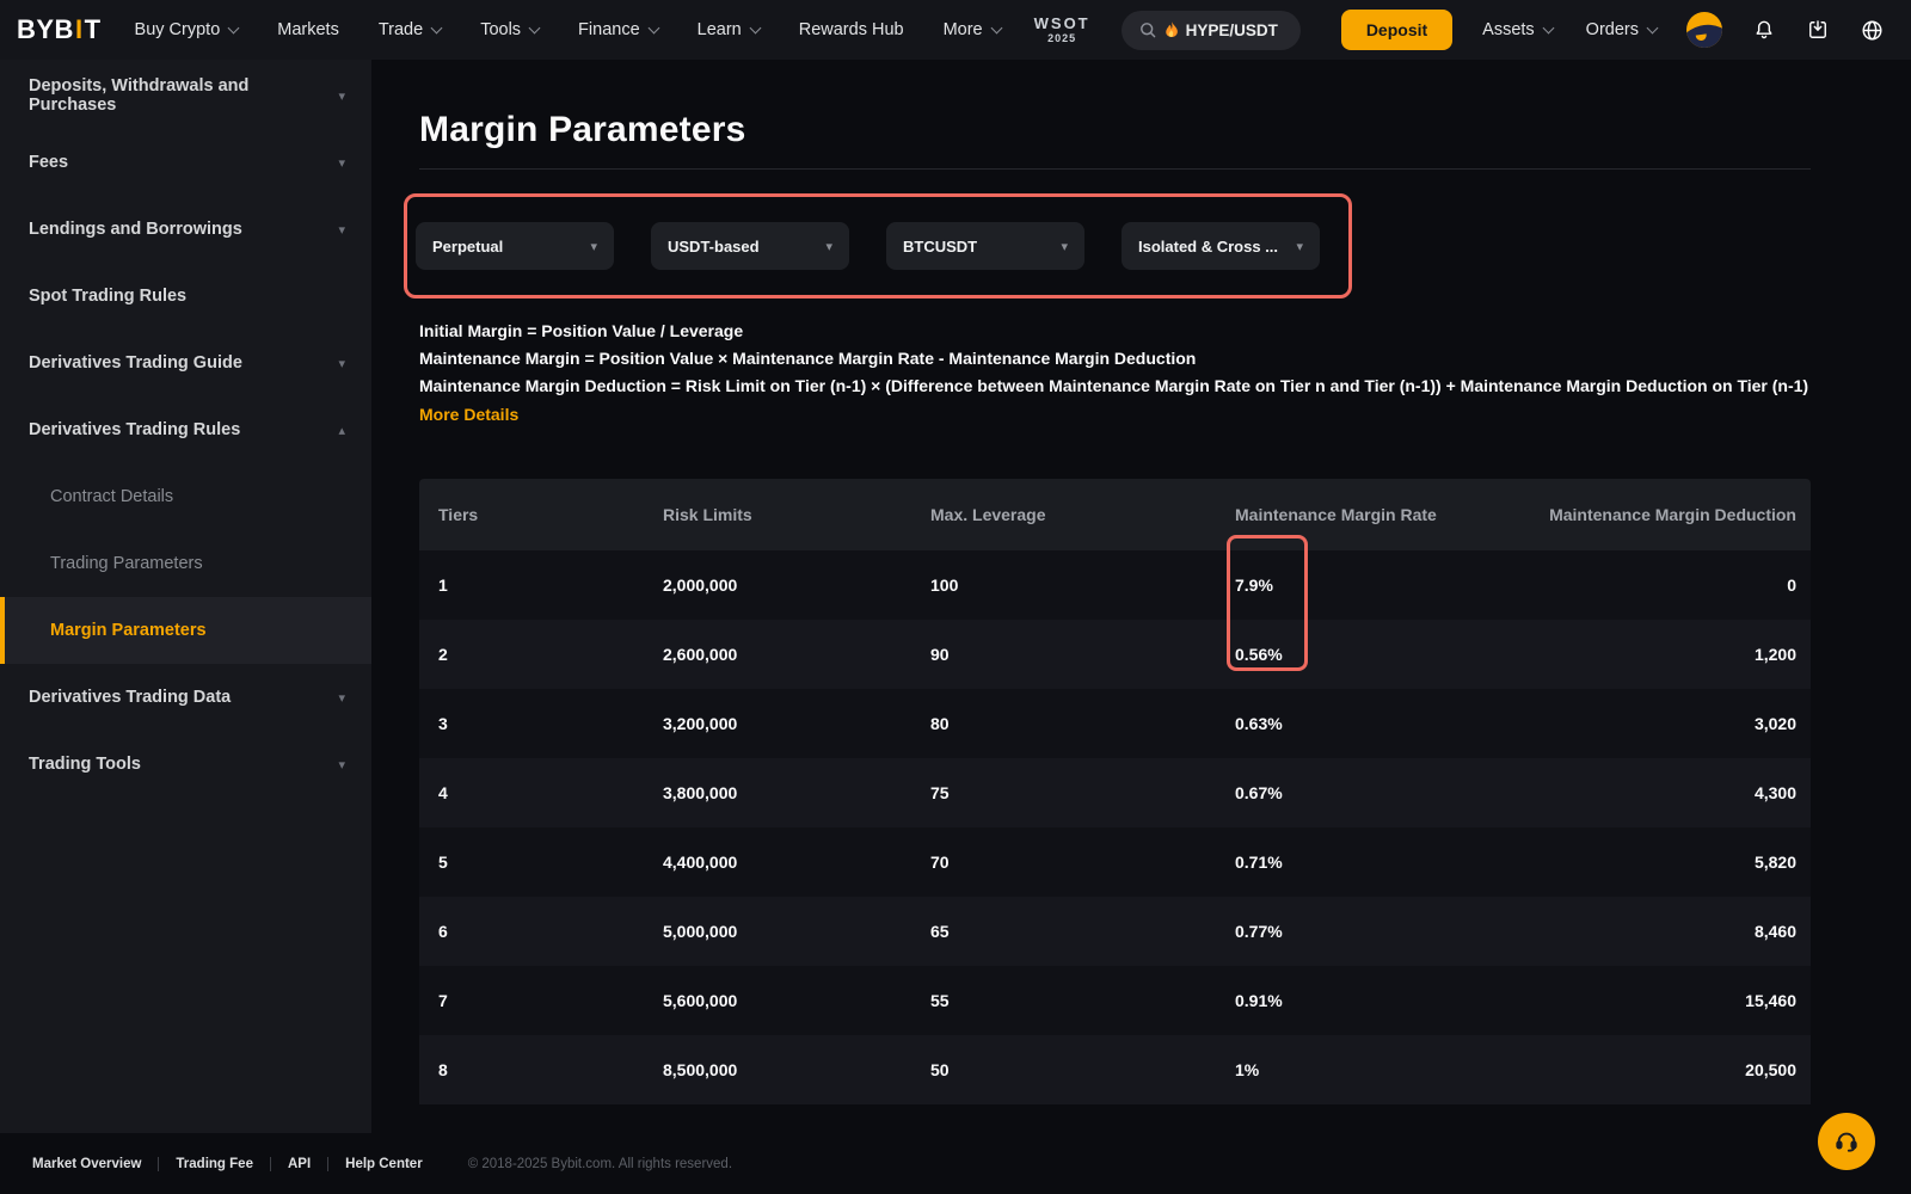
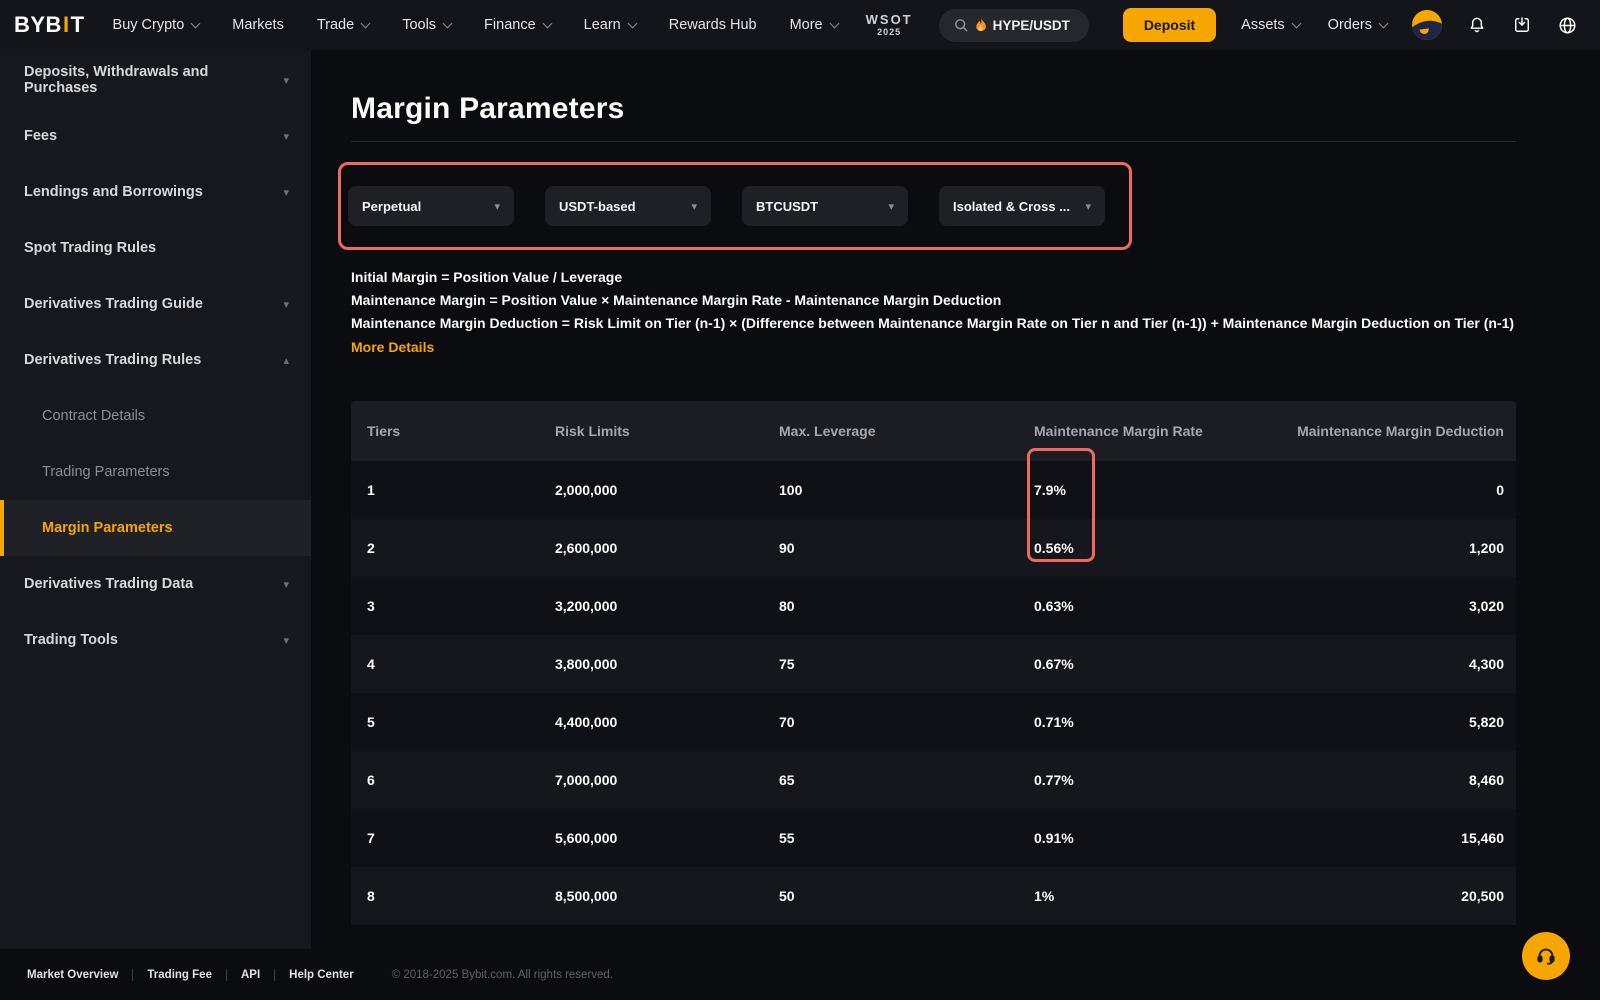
  BYB
  I
  T
  Buy Crypto
  Markets
  Trade
  Tools
  Finance
  Learn
  Rewards Hub
  More
  WSOT
  2025
  HYPE/USDT
  Deposit
  Assets
  Orders
  Deposits, Withdrawals and Purchases
  ▾
  Fees
  ▾
  Lendings and Borrowings
  ▾
  Spot Trading Rules
  Derivatives Trading Guide
  ▾
  Derivatives Trading Rules
  ▴
  Contract Details
  Trading Parameters
  Margin Parameters
  Derivatives Trading Data
  ▾
  Trading Tools
  ▾
  Margin Parameters
  Perpetual
  ▾
  USDT-based
  ▾
  BTCUSDT
  ▾
  Isolated & Cross ...
  ▾
  Initial Margin = Position Value / Leverage
  Maintenance Margin = Position Value × Maintenance Margin Rate - Maintenance Margin Deduction
  Maintenance Margin Deduction = Risk Limit on Tier (n-1) × (Difference between Maintenance Margin Rate on Tier n and Tier (n-1)) + Maintenance Margin Deduction on Tier (n-1)
  More Details
  Tiers
  Risk Limits
  Max. Leverage
  Maintenance Margin Rate
  Maintenance Margin Deduction
  1
  2,000,000
  100
  7.9%
  0
  2
  2,600,000
  90
  0.56%
  1,200
  3
  3,200,000
  80
  0.63%
  3,020
  4
  3,800,000
  75
  0.67%
  4,300
  5
  4,400,000
  70
  0.71%
  5,820
  6
- 5,000,000
+ 7,000,000
  65
  0.77%
  8,460
  7
  5,600,000
  55
  0.91%
  15,460
  8
  8,500,000
  50
  1%
  20,500
  Market Overview
  Trading Fee
  API
  Help Center
  © 2018-2025 Bybit.com. All rights reserved.
